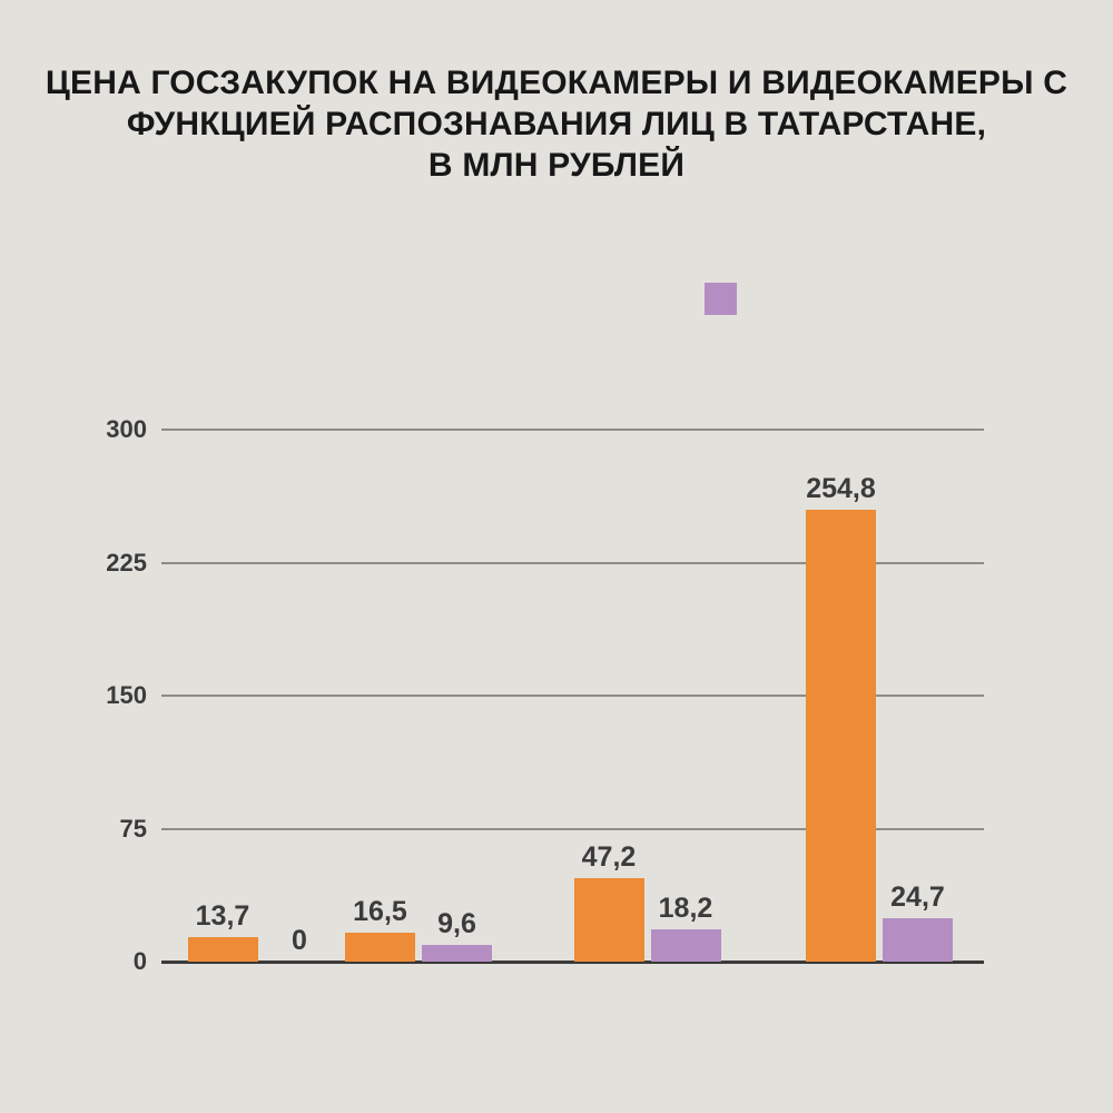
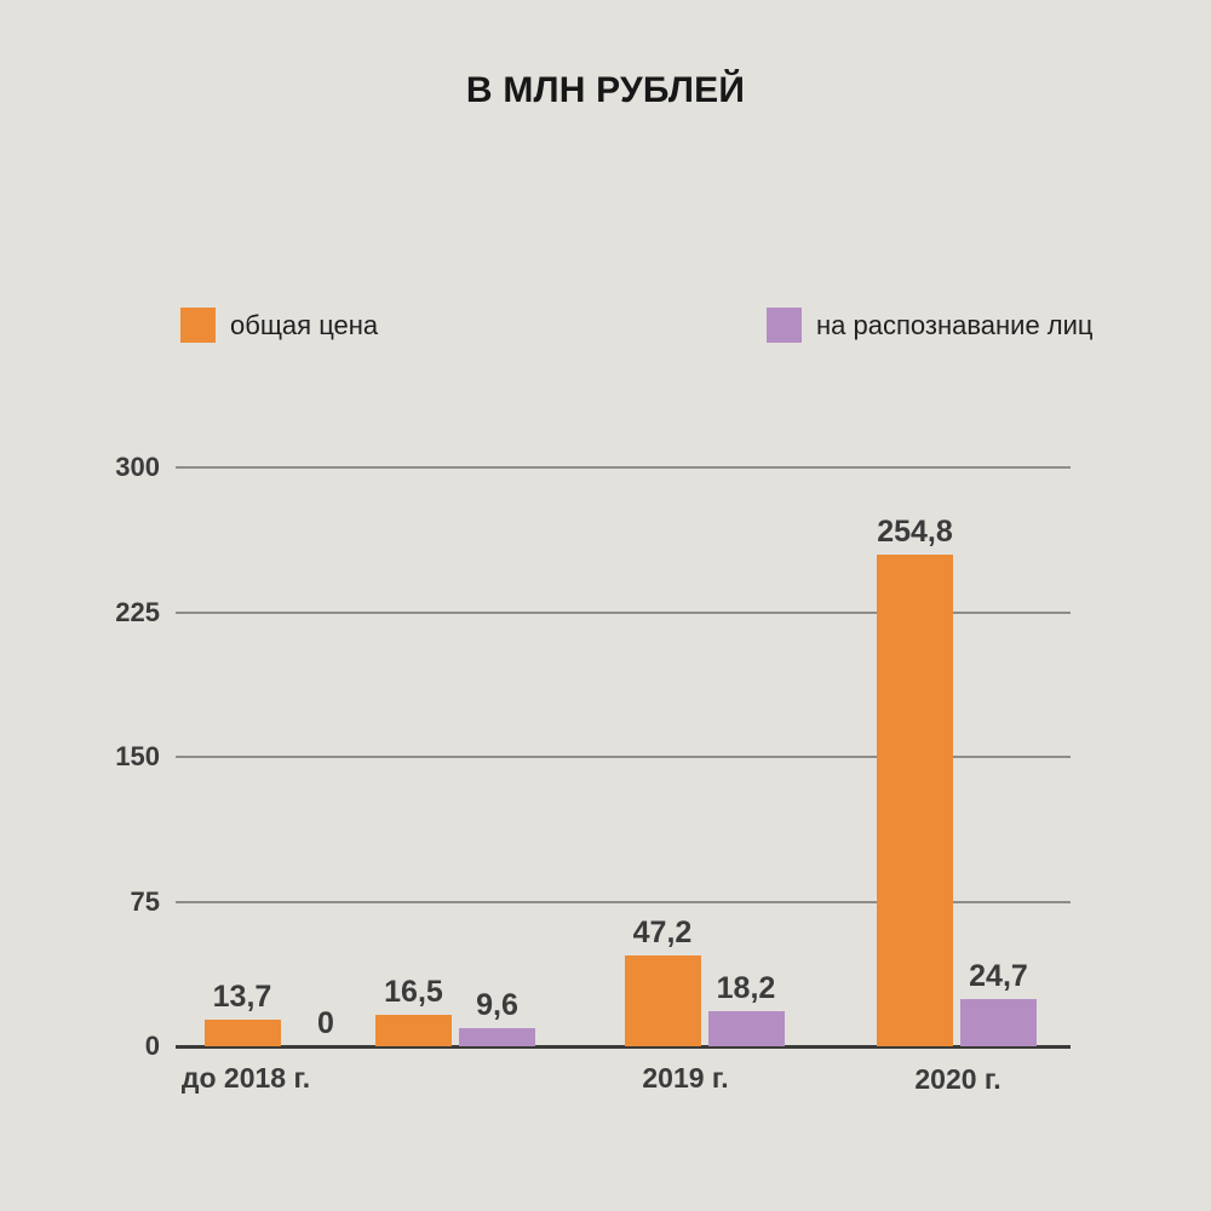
- ЦЕНА ГОСЗАКУПОК НА ВИДЕОКАМЕРЫ И ВИДЕОКАМЕРЫ С
- ФУНКЦИЕЙ РАСПОЗНАВАНИЯ ЛИЦ В ТАТАРСТАНЕ,
  В МЛН РУБЛЕЙ
+ общая цена
+ на распознавание лиц
  0
  75
  150
  225
  300
  13,7
  16,5
  47,2
  254,8
  0
  9,6
  18,2
  24,7
+ до 2018 г.
+ 2019 г.
+ 2020 г.
